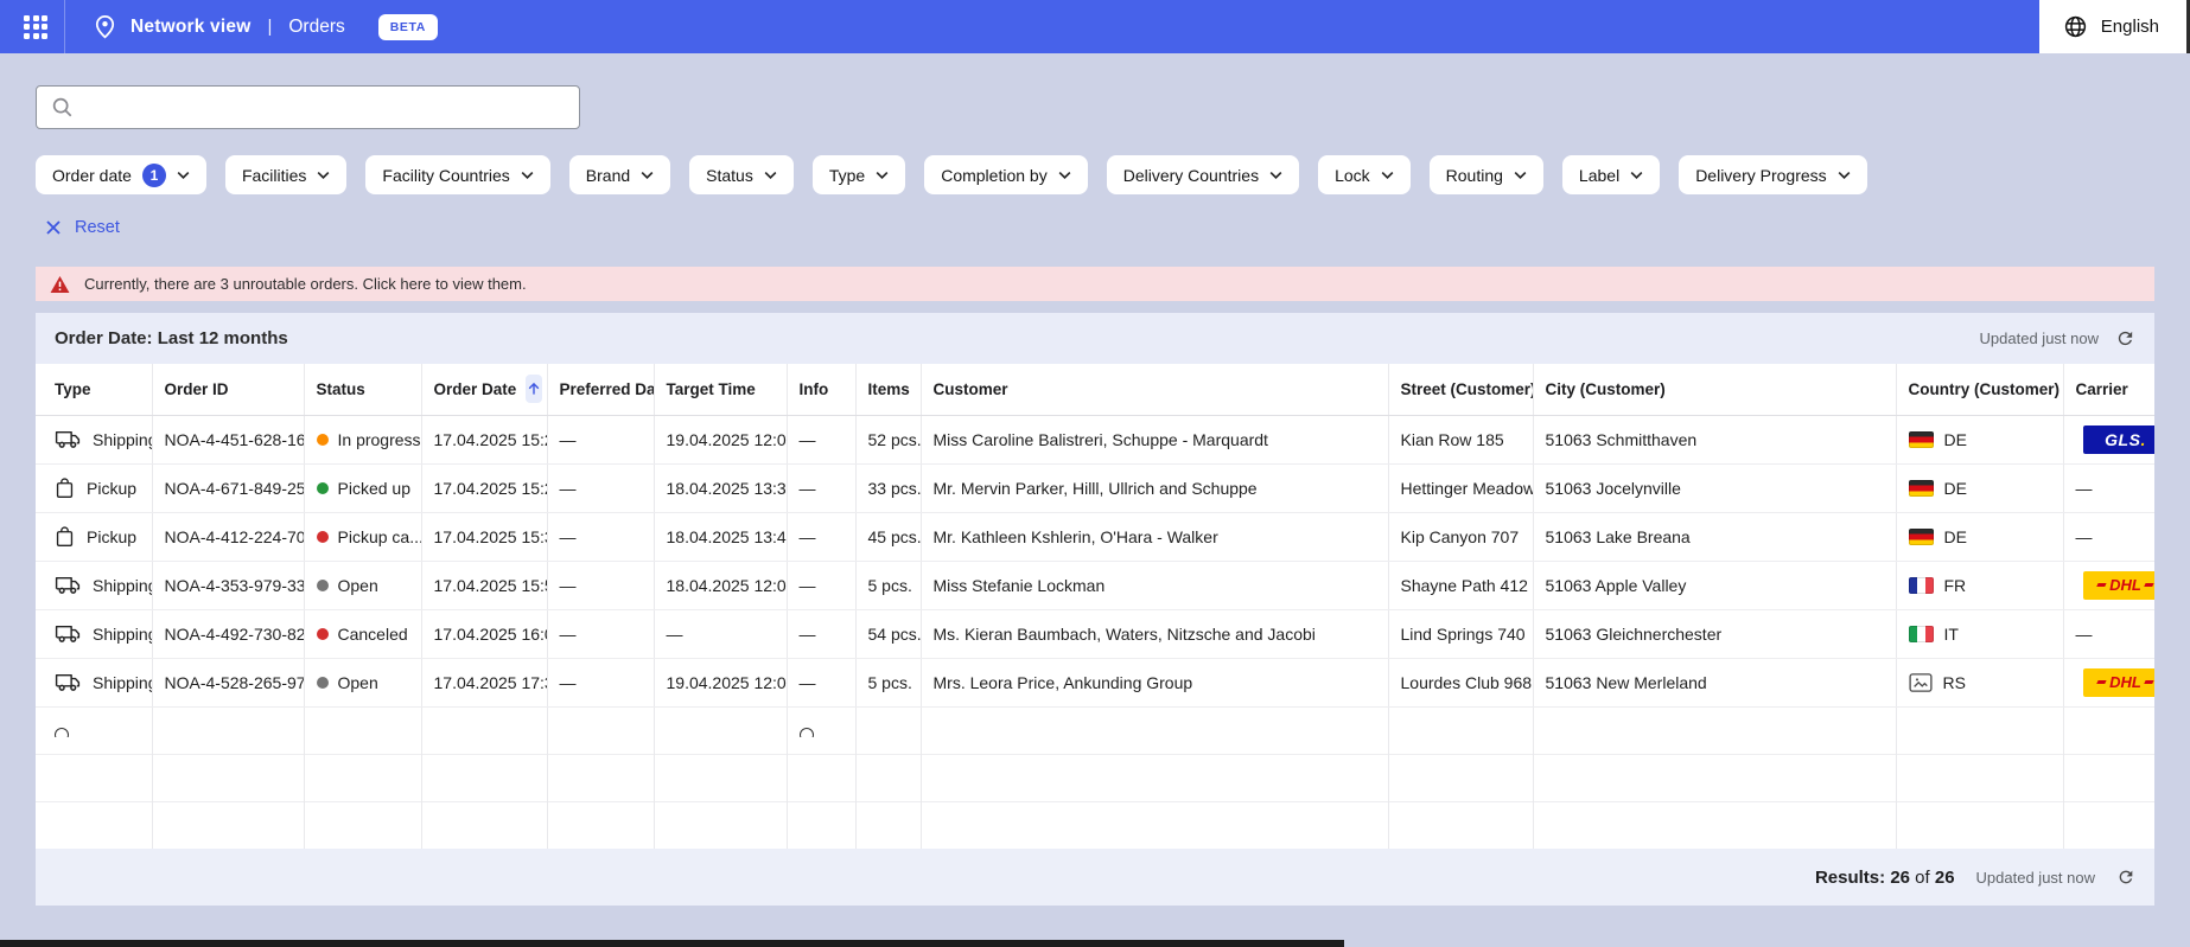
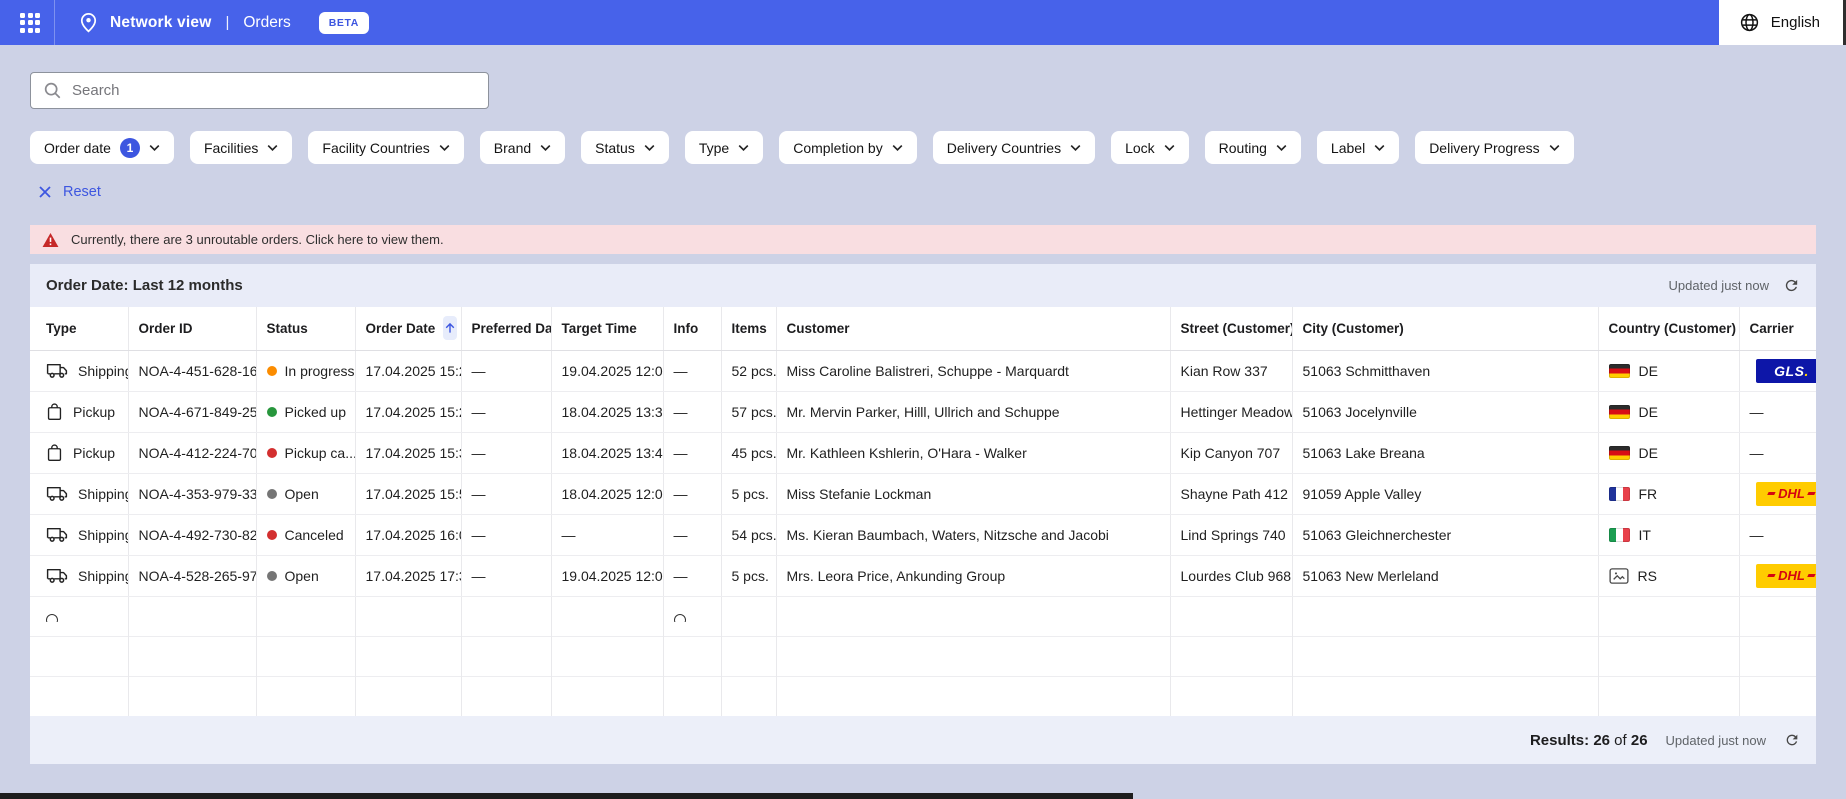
  Network view
  |
  Orders
  BETA
  English
+ Search
  Order date
  1
  Facilities
  Facility Countries
  Brand
  Status
  Type
  Completion by
  Delivery Countries
  Lock
  Routing
  Label
  Delivery Progress
  Reset
  Currently, there are 3 unroutable orders. Click here to view them.
  Order Date: Last 12 months
  Updated just now
  Type	Order ID	Status	Order Date	Preferred Da	Target Time	Info	Items	Customer	Street (Customer	City (Customer)	Country (Customer)	Carrier
- Shippin	NOA-4-451-628-16	In progress	17.04.2025 15:	—	19.04.2025 12:0	—	52 pcs.	Miss Caroline Balistreri, Schuppe - Marquardt	Kian Row 185	51063 Schmitthaven	DE	GLS.
+ Shippin	NOA-4-451-628-16	In progress	17.04.2025 15:	—	19.04.2025 12:0	—	52 pcs.	Miss Caroline Balistreri, Schuppe - Marquardt	Kian Row 337	51063 Schmitthaven	DE	GLS.
- Pickup	NOA-4-671-849-25	Picked up	17.04.2025 15:	—	18.04.2025 13:3	—	33 pcs.	Mr. Mervin Parker, Hilll, Ullrich and Schuppe	Hettinger Meadow	51063 Jocelynville	DE	—
+ Pickup	NOA-4-671-849-25	Picked up	17.04.2025 15:	—	18.04.2025 13:3	—	57 pcs.	Mr. Mervin Parker, Hilll, Ullrich and Schuppe	Hettinger Meadow	51063 Jocelynville	DE	—
  Pickup	NOA-4-412-224-70	Pickup ca..	17.04.2025 15:	—	18.04.2025 13:4	—	45 pcs.	Mr. Kathleen Kshlerin, O'Hara - Walker	Kip Canyon 707	51063 Lake Breana	DE	—
- Shippin	NOA-4-353-979-33	Open	17.04.2025 15:	—	18.04.2025 12:0	—	5 pcs.	Miss Stefanie Lockman	Shayne Path 412	51063 Apple Valley	FR	DHL
+ Shippin	NOA-4-353-979-33	Open	17.04.2025 15:	—	18.04.2025 12:0	—	5 pcs.	Miss Stefanie Lockman	Shayne Path 412	91059 Apple Valley	FR	DHL
  Shippin	NOA-4-492-730-82	Canceled	17.04.2025 16:	—	—	—	54 pcs.	Ms. Kieran Baumbach, Waters, Nitzsche and Jacobi	Lind Springs 740	51063 Gleichnerchester	IT	—
  Shippin	NOA-4-528-265-97	Open	17.04.2025 17:	—	19.04.2025 12:0	—	5 pcs.	Mrs. Leora Price, Ankunding Group	Lourdes Club 968	51063 New Merleland	RS	DHL
  Results: 26 of 26
  Updated just now
